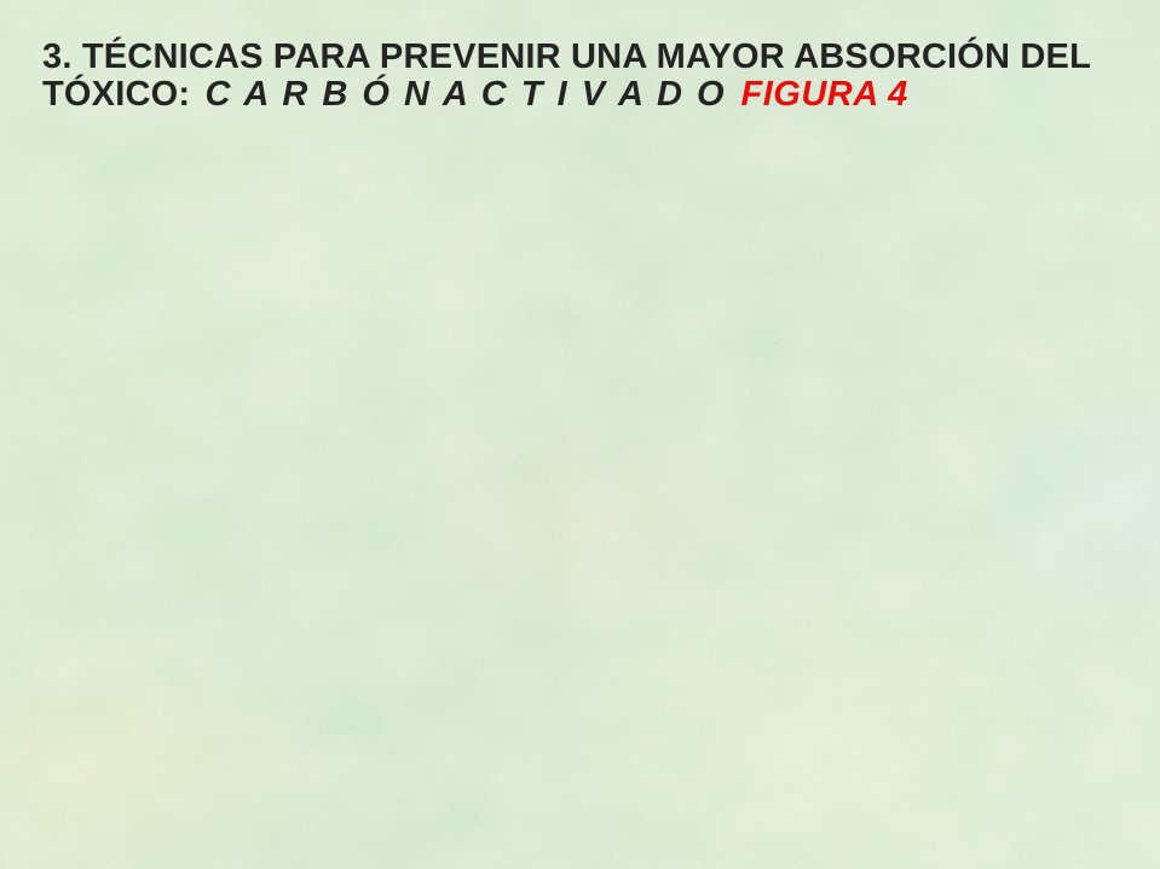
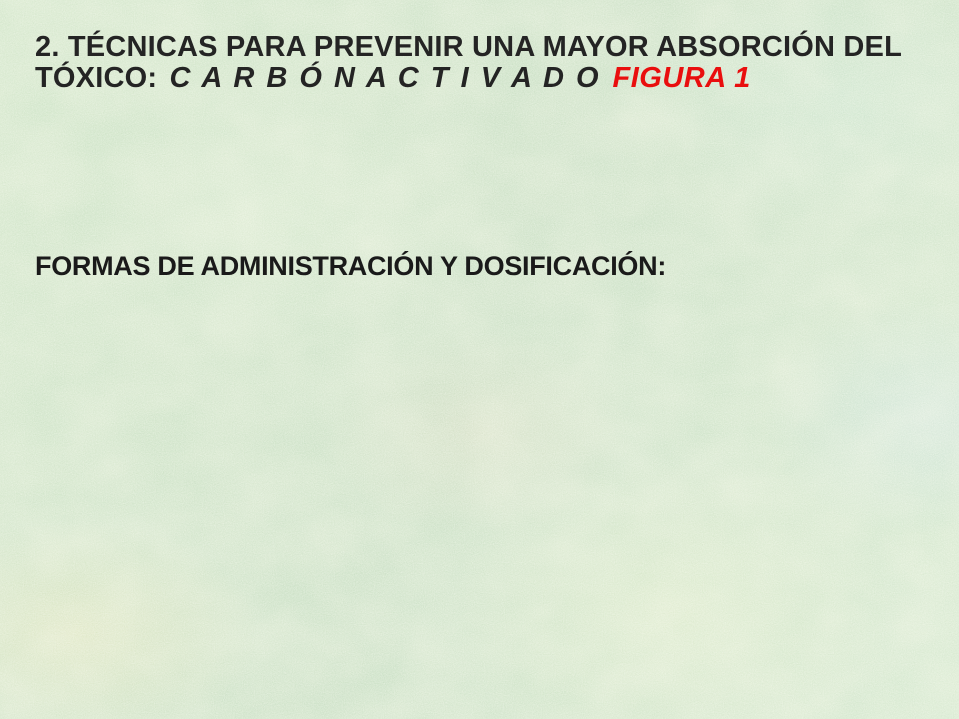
- 3. TÉCNICAS PARA PREVENIR UNA MAYOR ABSORCIÓN DEL
+ 2. TÉCNICAS PARA PREVENIR UNA MAYOR ABSORCIÓN DEL
- TÓXICO: C A R B Ó N A C T I V A D O FIGURA 4
+ TÓXICO: C A R B Ó N A C T I V A D O FIGURA 1
+ FORMAS DE ADMINISTRACIÓN Y DOSIFICACIÓN:
